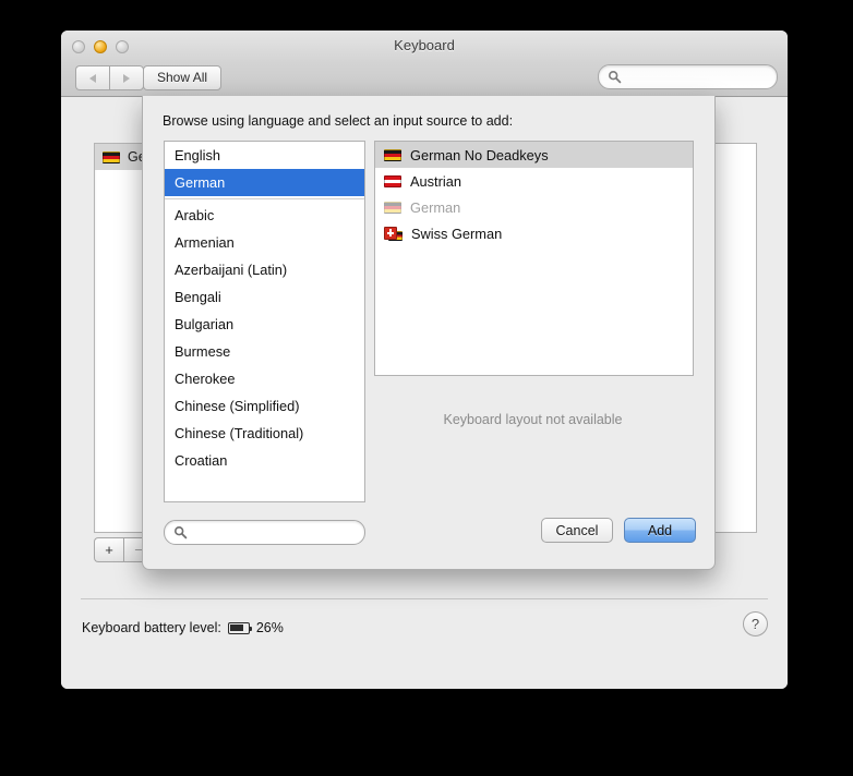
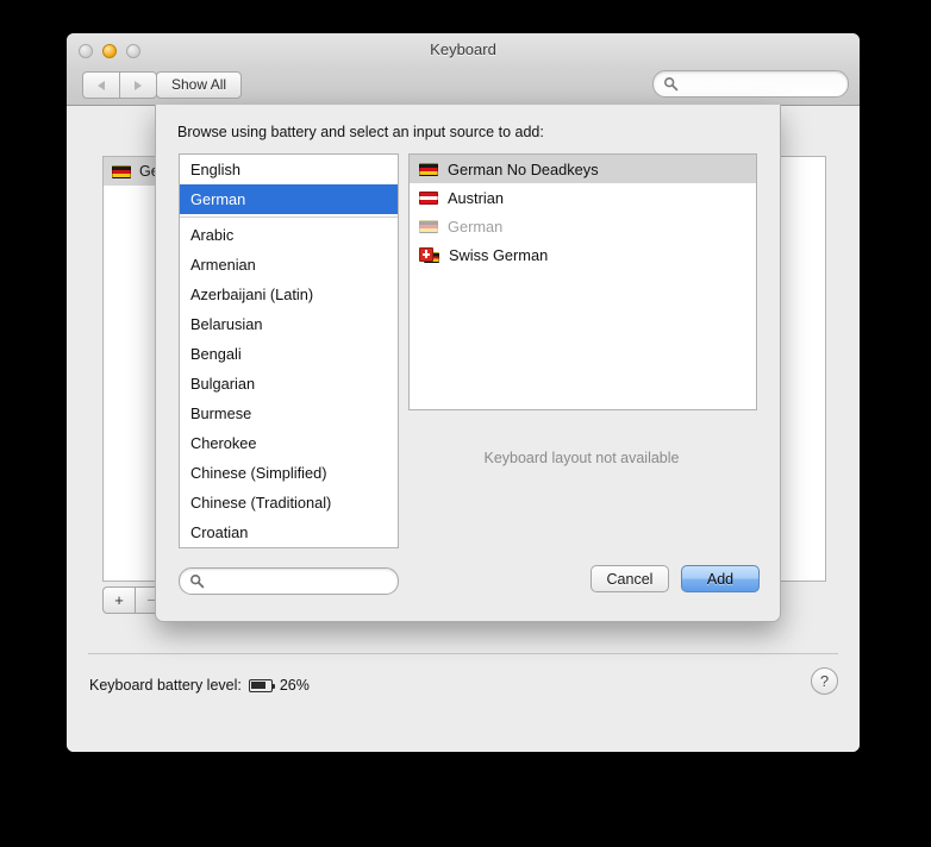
  Keyboard
  Show All
  +
  −
  Keyboard battery level:
  26%
  ?
- Browse using language and select an input source to add:
+ Browse using battery and select an input source to add:
  English
  German
  Arabic
  Armenian
  Azerbaijani (Latin)
+ Belarusian
  Bengali
  Bulgarian
  Burmese
  Cherokee
  Chinese (Simplified)
  Chinese (Traditional)
  Croatian
  German No Deadkeys
  Austrian
  German
  Swiss German
  Keyboard layout not available
  Cancel
  Add
